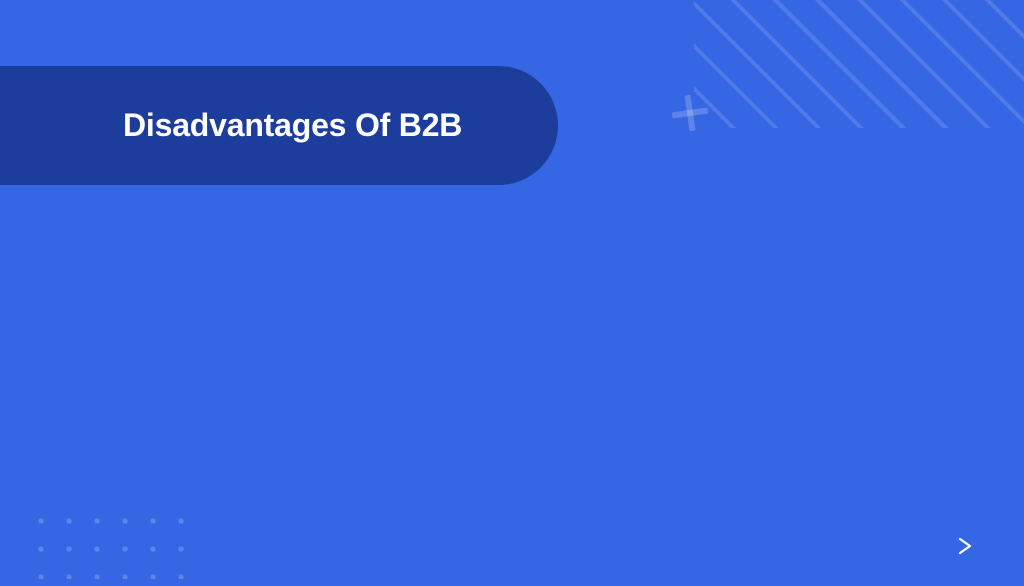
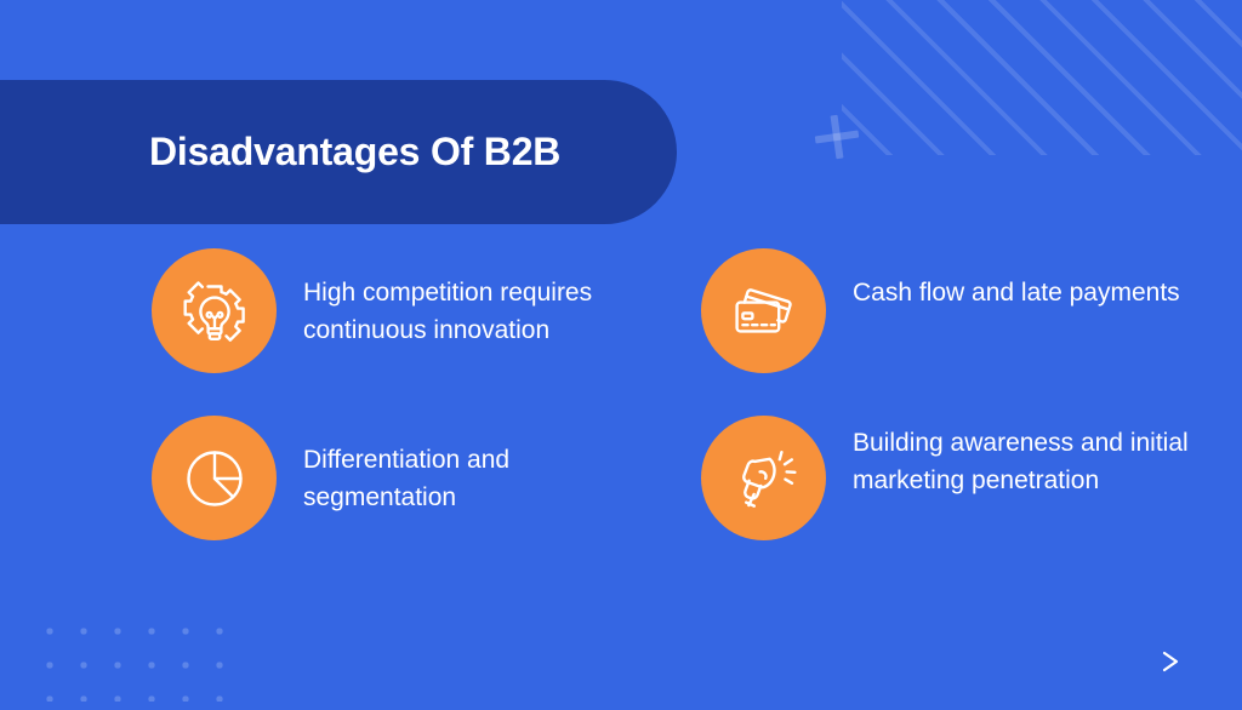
  Disadvantages Of B2B
+ High competition requires continuous innovation
+ Cash flow and late payments
+ Differentiation and segmentation
+ Building awareness and initial marketing penetration
